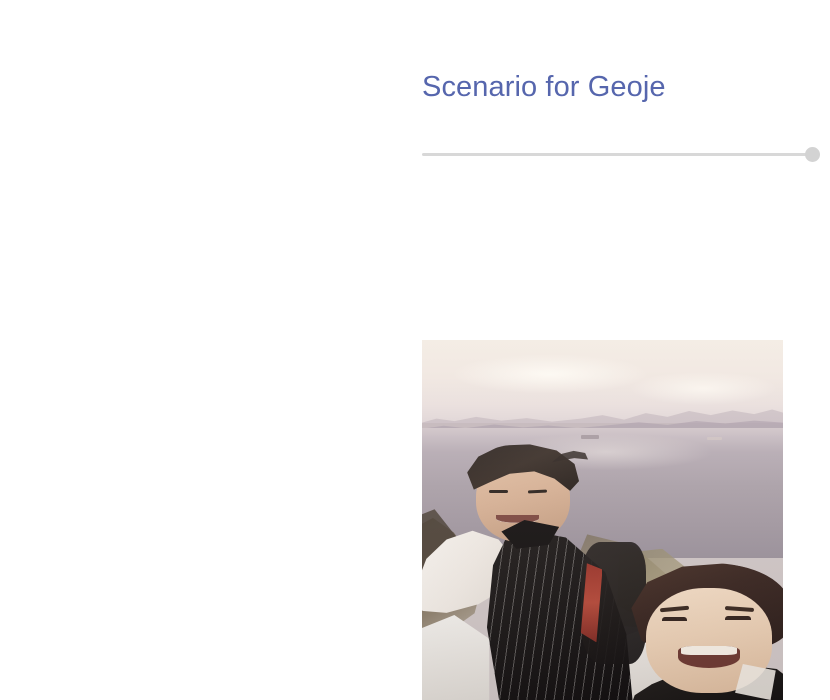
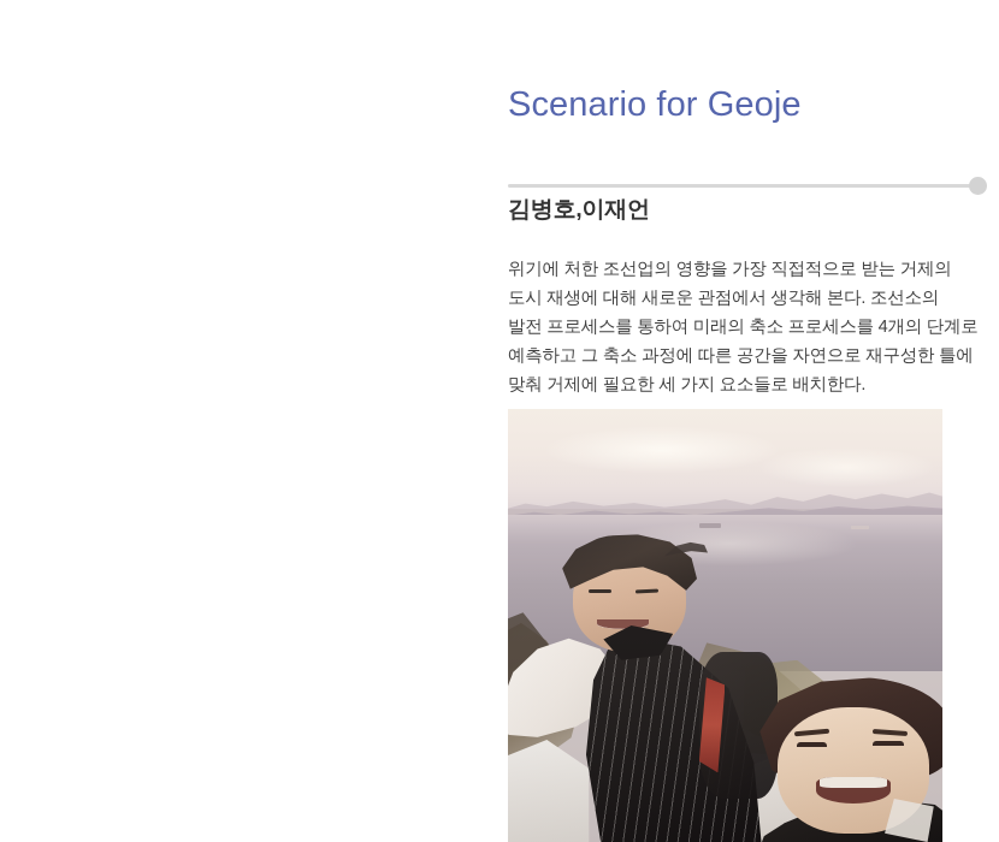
  Scenario for Geoje
+ 김병호,이재언
+ 위기에 처한 조선업의 영향을 가장 직접적으로 받는 거제의
+ 도시 재생에 대해 새로운 관점에서 생각해 본다. 조선소의
+ 발전 프로세스를 통하여 미래의 축소 프로세스를 4개의 단계로
+ 예측하고 그 축소 과정에 따른 공간을 자연으로 재구성한 틀에
+ 맞춰 거제에 필요한 세 가지 요소들로 배치한다.
